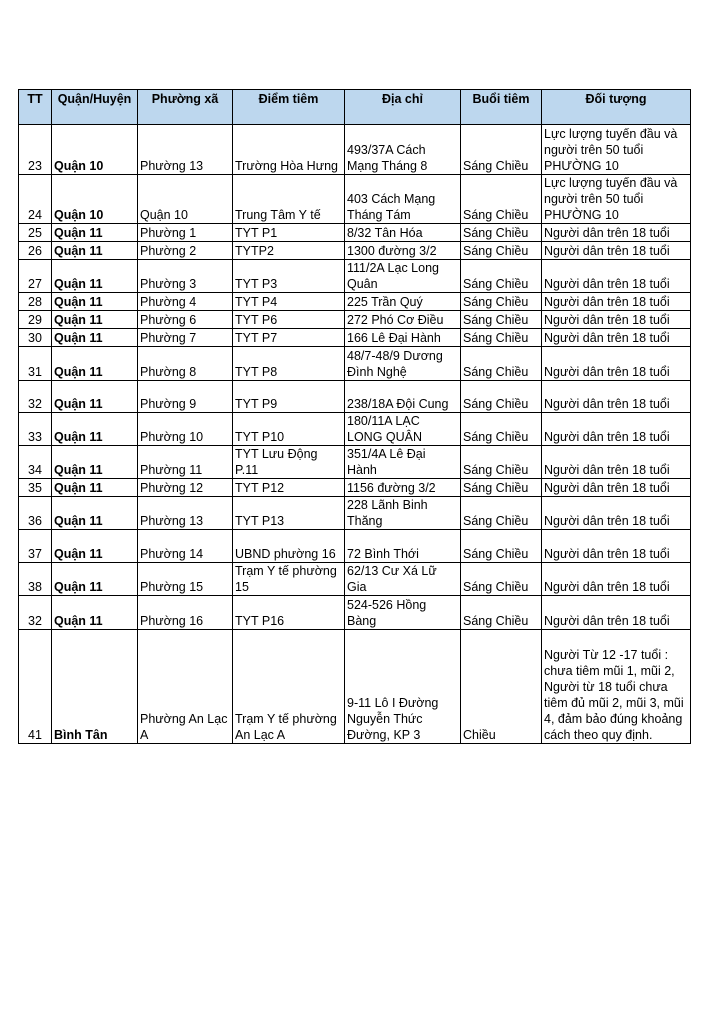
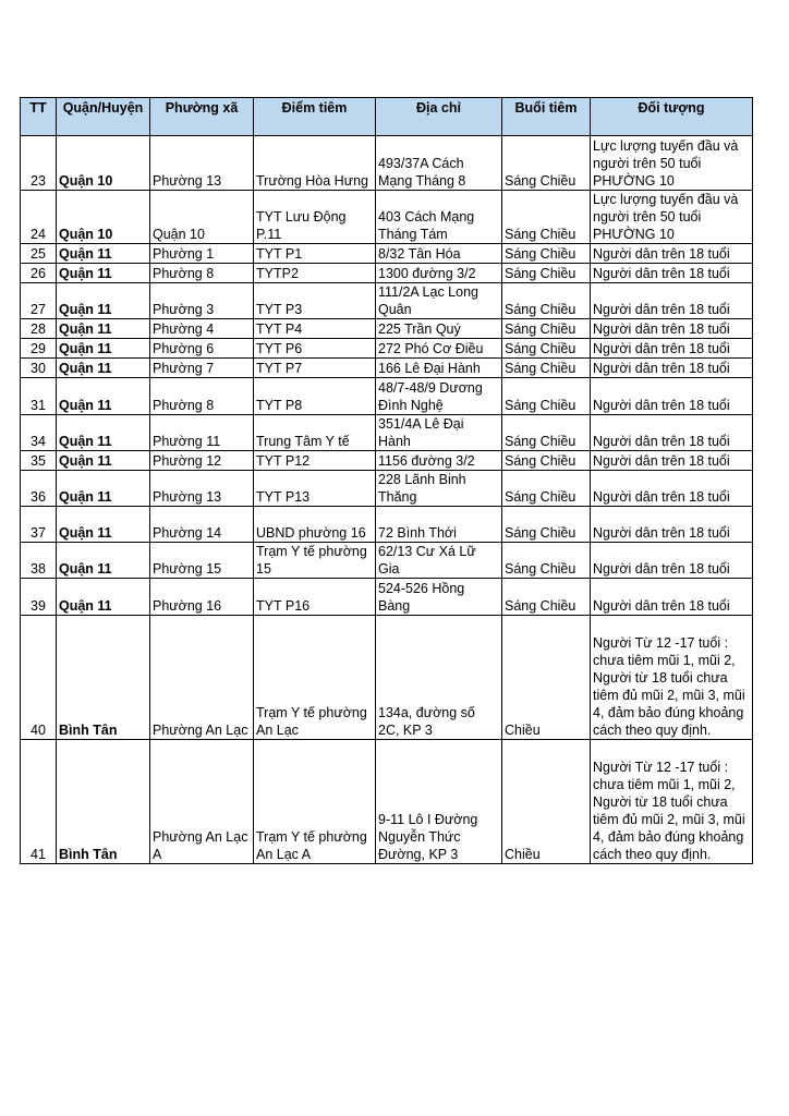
  TT	Quận/Huyện	Phường xã	Điểm tiêm	Địa chỉ	Buổi tiêm	Đối tượng
  23	Quận 10	Phường 13	Trường Hòa Hưng	493/37A Cách Mạng Tháng 8	Sáng Chiều	Lực lượng tuyến đầu và người trên 50 tuổi PHƯỜNG 10
- 24	Quận 10	Quận 10	Trung Tâm Y tế	403 Cách Mạng Tháng Tám	Sáng Chiều	Lực lượng tuyến đầu và người trên 50 tuổi PHƯỜNG 10
+ 24	Quận 10	Quận 10	TYT Lưu Động P.11	403 Cách Mạng Tháng Tám	Sáng Chiều	Lực lượng tuyến đầu và người trên 50 tuổi PHƯỜNG 10
  25	Quận 11	Phường 1	TYT P1	8/32 Tân Hóa	Sáng Chiều	Người dân trên 18 tuổi
- 26	Quận 11	Phường 2	TYTP2	1300 đường 3/2	Sáng Chiều	Người dân trên 18 tuổi
+ 26	Quận 11	Phường 8	TYTP2	1300 đường 3/2	Sáng Chiều	Người dân trên 18 tuổi
  27	Quận 11	Phường 3	TYT P3	111/2A Lạc Long Quân	Sáng Chiều	Người dân trên 18 tuổi
  28	Quận 11	Phường 4	TYT P4	225 Trần Quý	Sáng Chiều	Người dân trên 18 tuổi
  29	Quận 11	Phường 6	TYT P6	272 Phó Cơ Điều	Sáng Chiều	Người dân trên 18 tuổi
  30	Quận 11	Phường 7	TYT P7	166 Lê Đại Hành	Sáng Chiều	Người dân trên 18 tuổi
  31	Quận 11	Phường 8	TYT P8	48/7-48/9 Dương Đình Nghệ	Sáng Chiều	Người dân trên 18 tuổi
- 32	Quận 11	Phường 9	TYT P9	238/18A Đội Cung	Sáng Chiều	Người dân trên 18 tuổi
- 33	Quận 11	Phường 10	TYT P10	180/11A LẠC LONG QUÂN	Sáng Chiều	Người dân trên 18 tuổi
- 34	Quận 11	Phường 11	TYT Lưu Động P.11	351/4A Lê Đại Hành	Sáng Chiều	Người dân trên 18 tuổi
+ 34	Quận 11	Phường 11	Trung Tâm Y tế	351/4A Lê Đại Hành	Sáng Chiều	Người dân trên 18 tuổi
  35	Quận 11	Phường 12	TYT P12	1156 đường 3/2	Sáng Chiều	Người dân trên 18 tuổi
  36	Quận 11	Phường 13	TYT P13	228 Lãnh Binh Thăng	Sáng Chiều	Người dân trên 18 tuổi
  37	Quận 11	Phường 14	UBND phường 16	72 Bình Thới	Sáng Chiều	Người dân trên 18 tuổi
  38	Quận 11	Phường 15	Trạm Y tế phường 15	62/13 Cư Xá Lữ Gia	Sáng Chiều	Người dân trên 18 tuổi
- 32	Quận 11	Phường 16	TYT P16	524-526 Hồng Bàng	Sáng Chiều	Người dân trên 18 tuổi
+ 39	Quận 11	Phường 16	TYT P16	524-526 Hồng Bàng	Sáng Chiều	Người dân trên 18 tuổi
+ 40	Bình Tân	Phường An Lạc	Trạm Y tế phường An Lạc	134a, đường số 2C, KP 3	Chiều	Người Từ 12 -17 tuổi : chưa tiêm mũi 1, mũi 2, Người từ 18 tuổi chưa tiêm đủ mũi 2, mũi 3, mũi 4, đảm bảo đúng khoảng cách theo quy định.
  41	Bình Tân	Phường An Lạc A	Trạm Y tế phường An Lạc A	9-11 Lô I Đường Nguyễn Thức Đường, KP 3	Chiều	Người Từ 12 -17 tuổi : chưa tiêm mũi 1, mũi 2, Người từ 18 tuổi chưa tiêm đủ mũi 2, mũi 3, mũi 4, đảm bảo đúng khoảng cách theo quy định.
